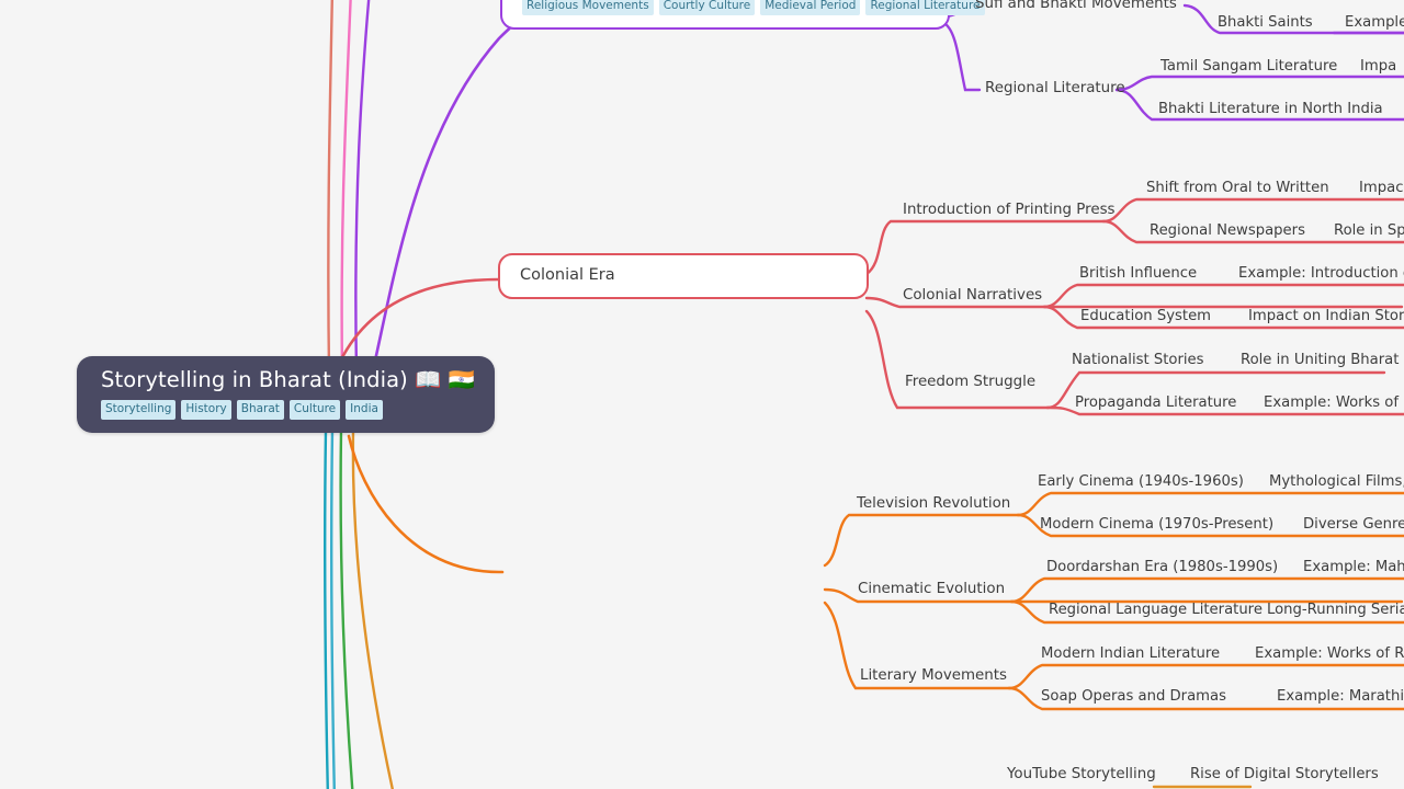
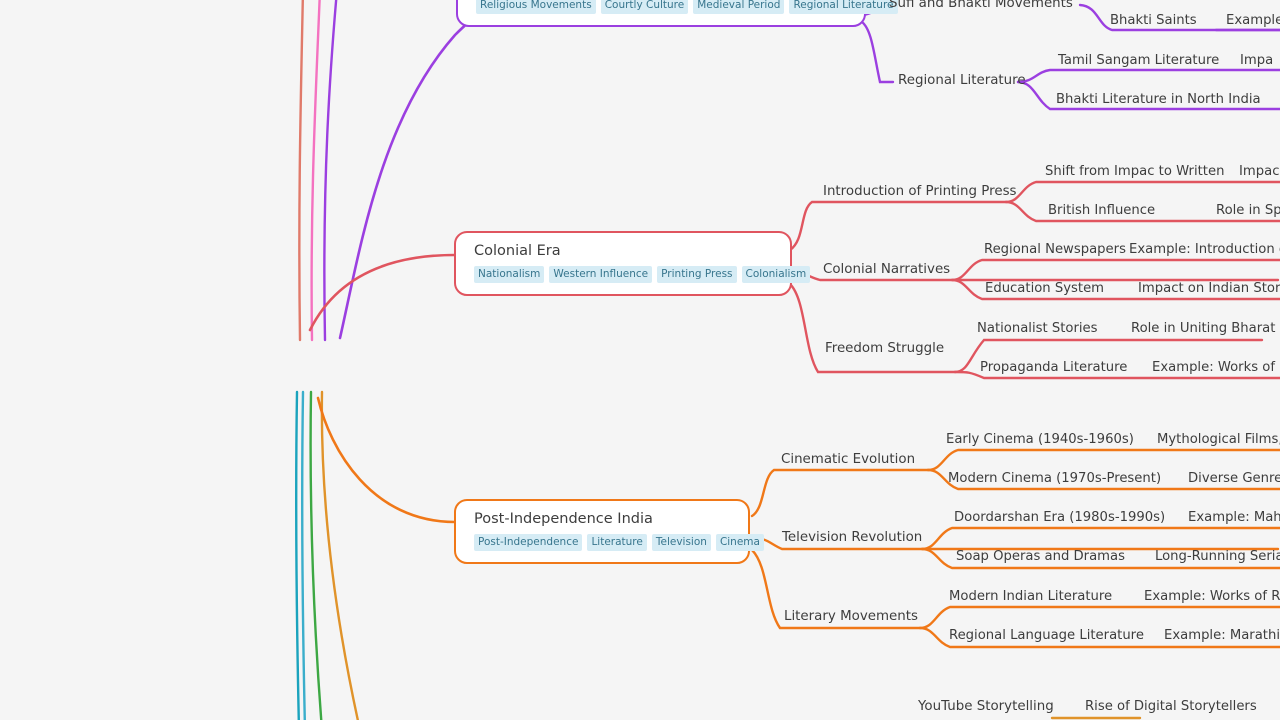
- Storytelling in Bharat (India) 📖 🇮🇳
- Storytelling
- History
- Bharat
- Culture
- India
  Religious Movements
  Courtly Culture
  Medieval Period
  Regional Literature
  Colonial Era
+ Nationalism
+ Western Influence
+ Printing Press
+ Colonialism
+ Post-Independence India
+ Post-Independence
+ Literature
+ Television
+ Cinema
  Sufi and Bhakti Movements
  Bhakti Saints
  Example
  Regional Literature
  Tamil Sangam Literature
  Impa
  Bhakti Literature in North India
  Introduction of Printing Press
- Shift from Oral to Written
+ Shift from Impac to Written
  Impac
- Regional Newspapers
+ British Influence
  Role in Sp
  Colonial Narratives
- British Influence
+ Regional Newspapers
  Example: Introduction
  Education System
  Impact on Indian Stor
  Freedom Struggle
  Nationalist Stories
  Role in Uniting Bharat
  Propaganda Literature
  Example: Works of
- Television Revolution
+ Cinematic Evolution
  Early Cinema (1940s-1960s)
  Mythological Films
  Modern Cinema (1970s-Present)
  Diverse Genre
- Cinematic Evolution
+ Television Revolution
  Doordarshan Era (1980s-1990s)
  Example: Mah
- Regional Language Literature
+ Soap Operas and Dramas
  Long-Running Seri
  Literary Movements
  Modern Indian Literature
  Example: Works of R
- Soap Operas and Dramas
+ Regional Language Literature
  Example: Marathi
  YouTube Storytelling
  Rise of Digital Storytellers
